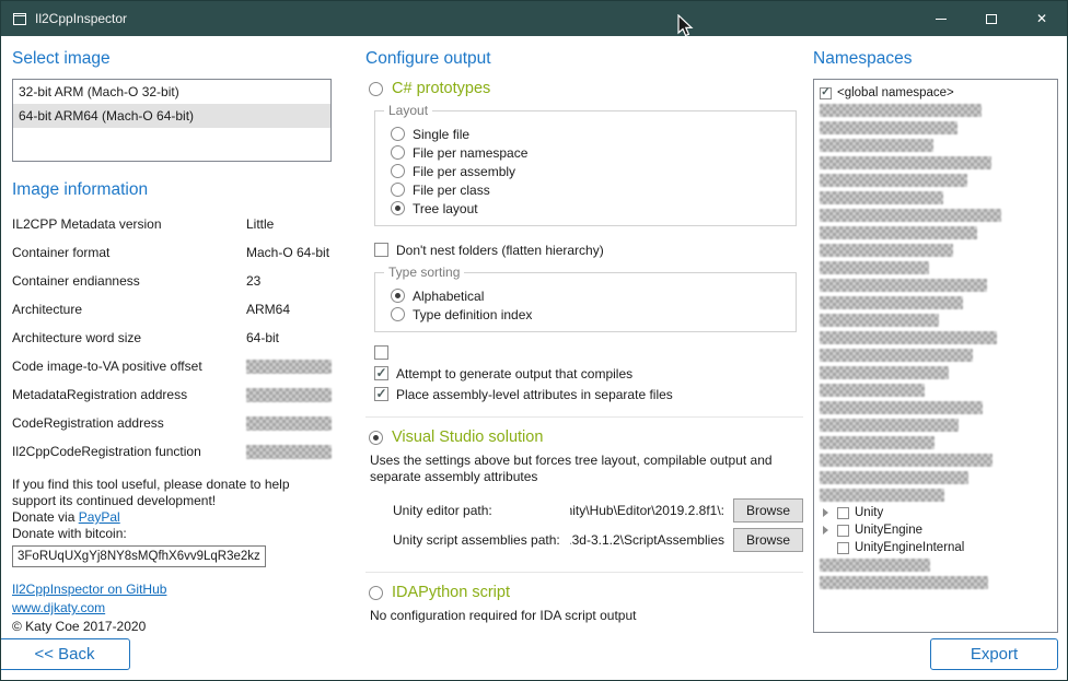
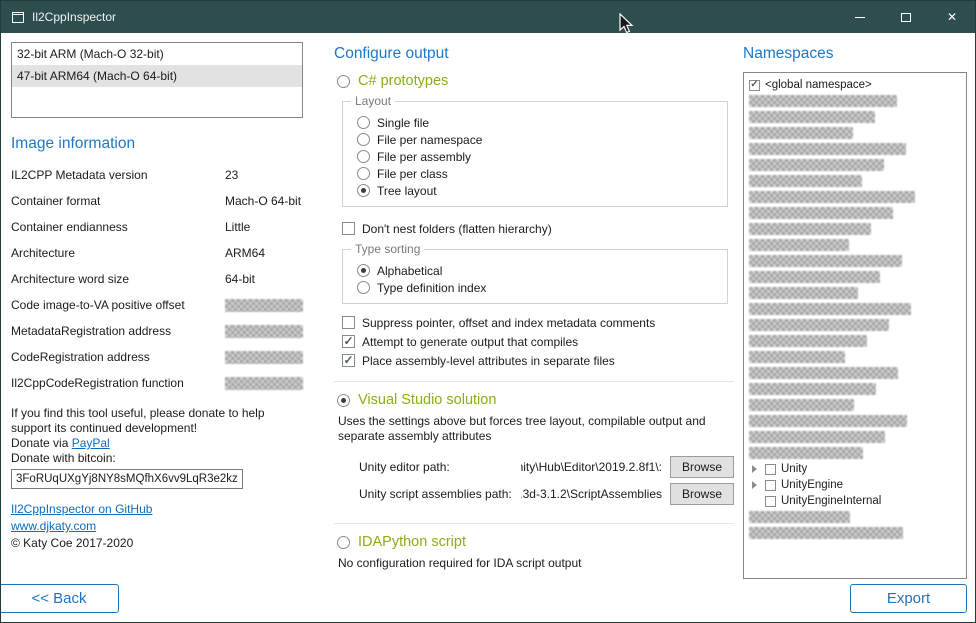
  Il2CppInspector
- Select image
  32-bit ARM (Mach-O 32-bit)
- 64-bit ARM64 (Mach-O 64-bit)
+ 47-bit ARM64 (Mach-O 64-bit)
  Image information
  IL2CPP Metadata version
- Little
+ 23
  Container format
  Mach-O 64-bit
  Container endianness
- 23
+ Little
  Architecture
  ARM64
  Architecture word size
  64-bit
  Code image-to-VA positive offset
  MetadataRegistration address
  CodeRegistration address
  Il2CppCodeRegistration function
  If you find this tool useful, please donate to help support its continued development!
  Donate via PayPal
  Donate with bitcoin:
  3FoRUqUXgYj8NY8sMQfhX6vv9LqR3e2kz
  Il2CppInspector on GitHub
  www.djkaty.com
  © Katy Coe 2017-2020
  Configure output
  C# prototypes
  Layout
  Single file
  File per namespace
  File per assembly
  File per class
  Tree layout
  Don't nest folders (flatten hierarchy)
  Type sorting
  Alphabetical
  Type definition index
+ Suppress pointer, offset and index metadata comments
  Attempt to generate output that compiles
  Place assembly-level attributes in separate files
  Visual Studio solution
  Uses the settings above but forces tree layout, compilable output and separate assembly attributes
  Unity editor path:
  :\ity\Hub\Editor\2019.2.8f1
  Browse
  Unity script assemblies path:
  .3d-3.1.2\ScriptAssemblies
  Browse
  IDAPython script
  No configuration required for IDA script output
  Namespaces
  <global namespace>
  Unity
  UnityEngine
  UnityEngineInternal
  Export
  << Back
